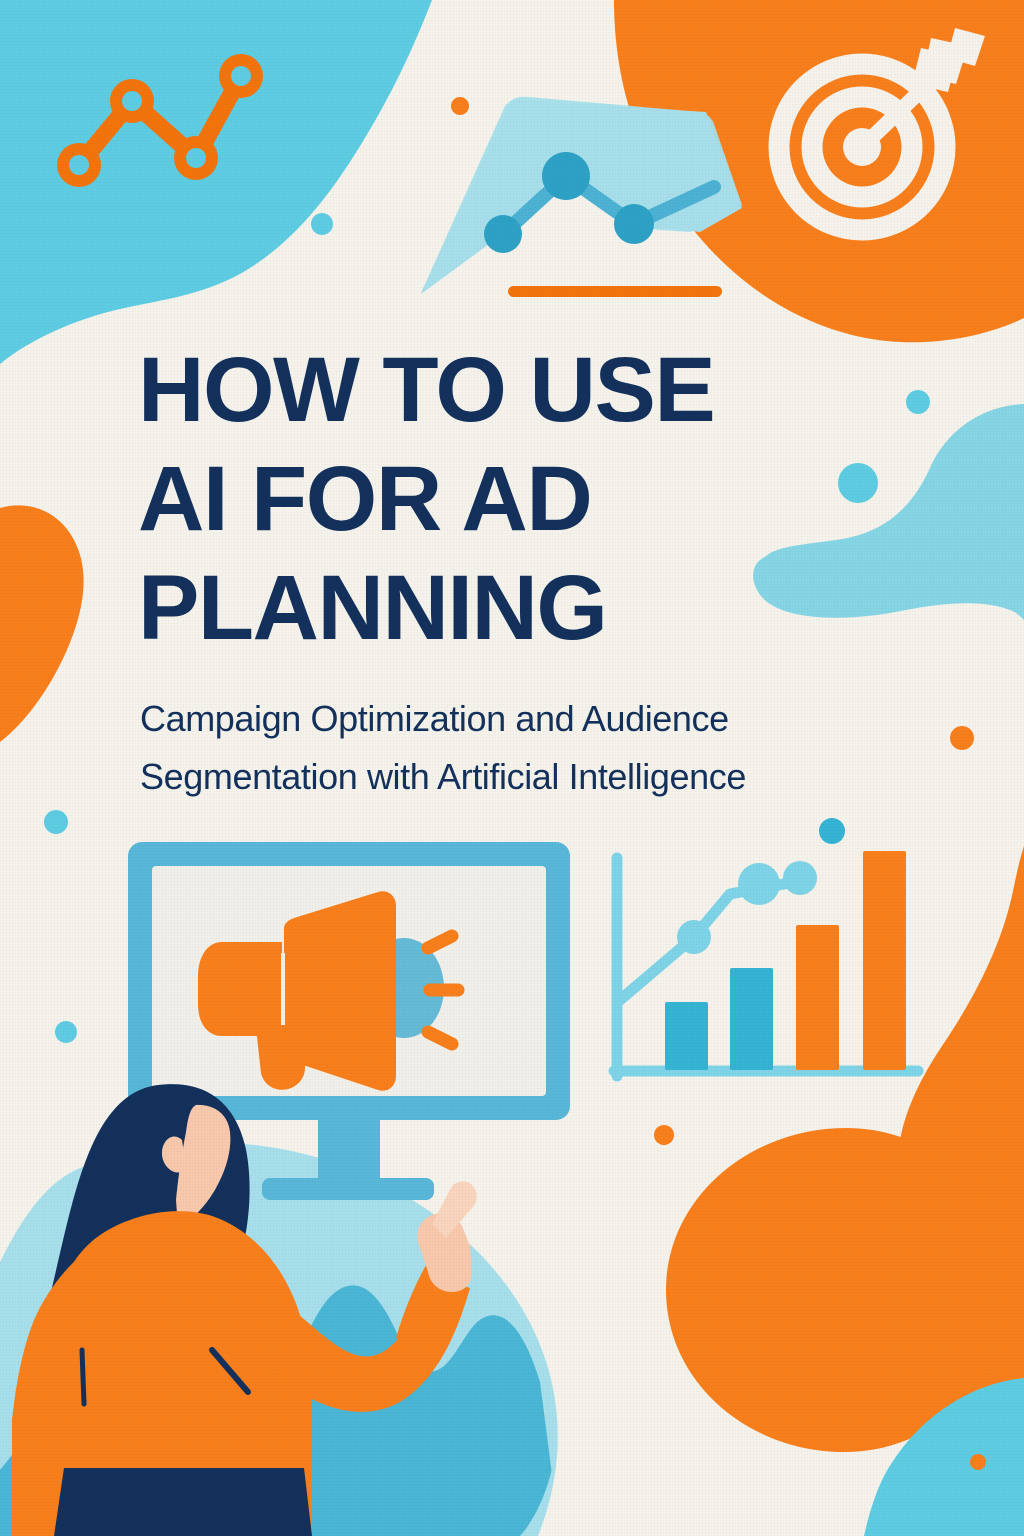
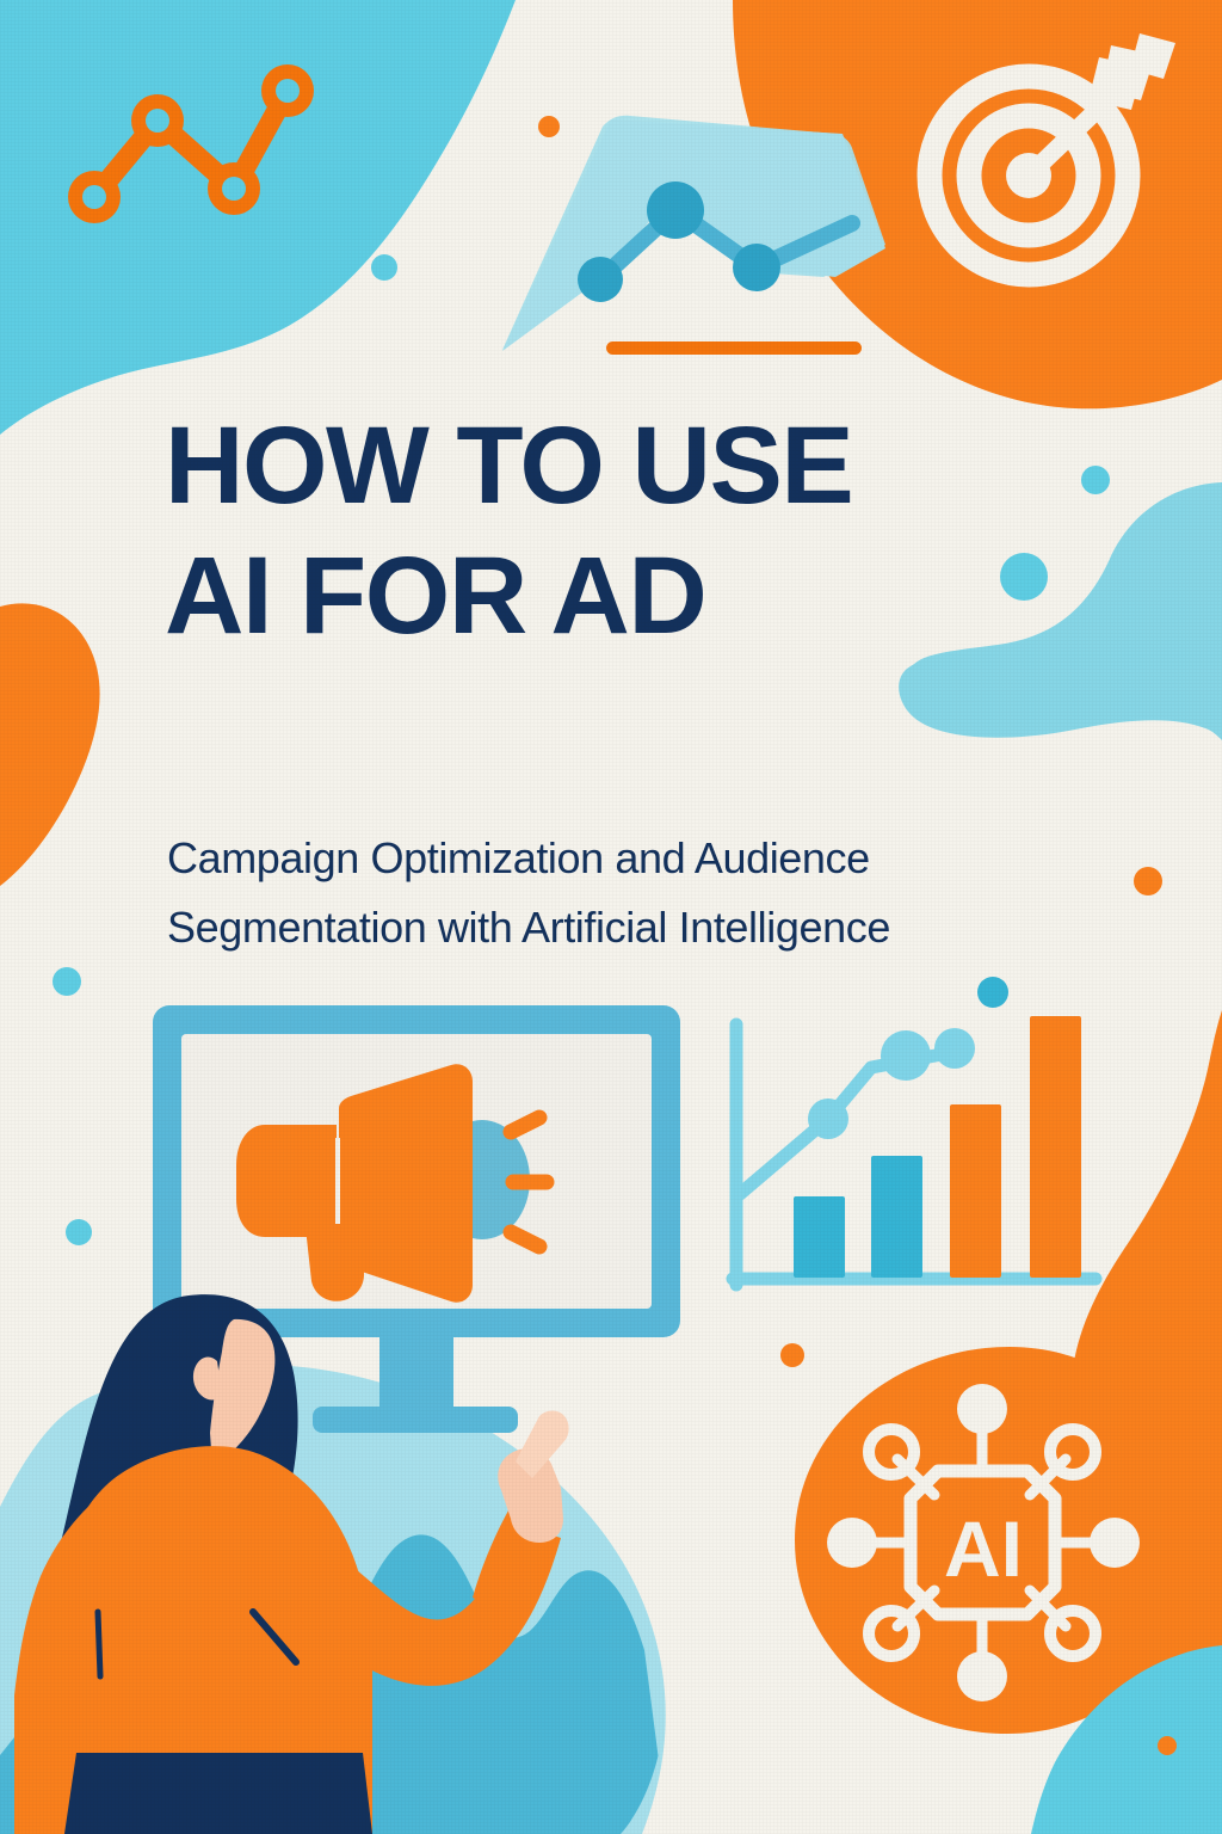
+ AI
  HOW TO USE
  AI FOR AD
- PLANNING
  Campaign Optimization and Audience
  Segmentation with Artificial Intelligence
